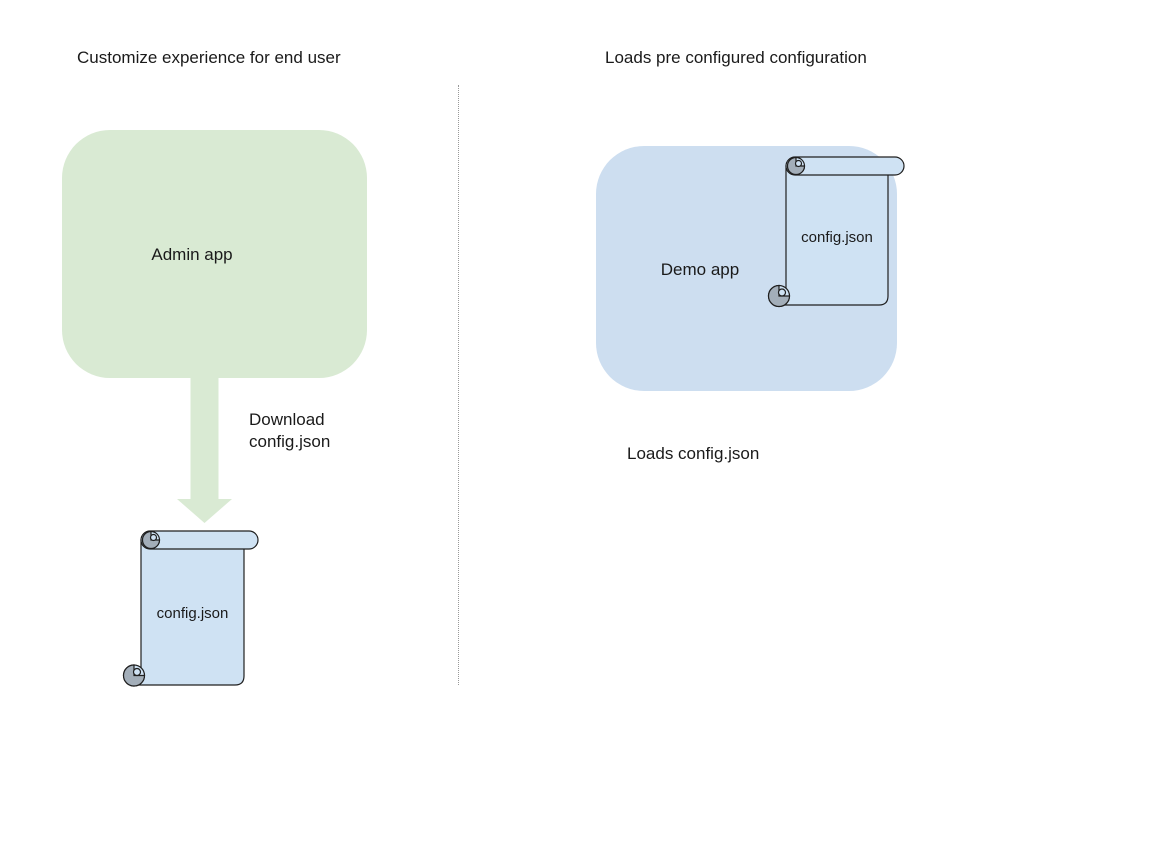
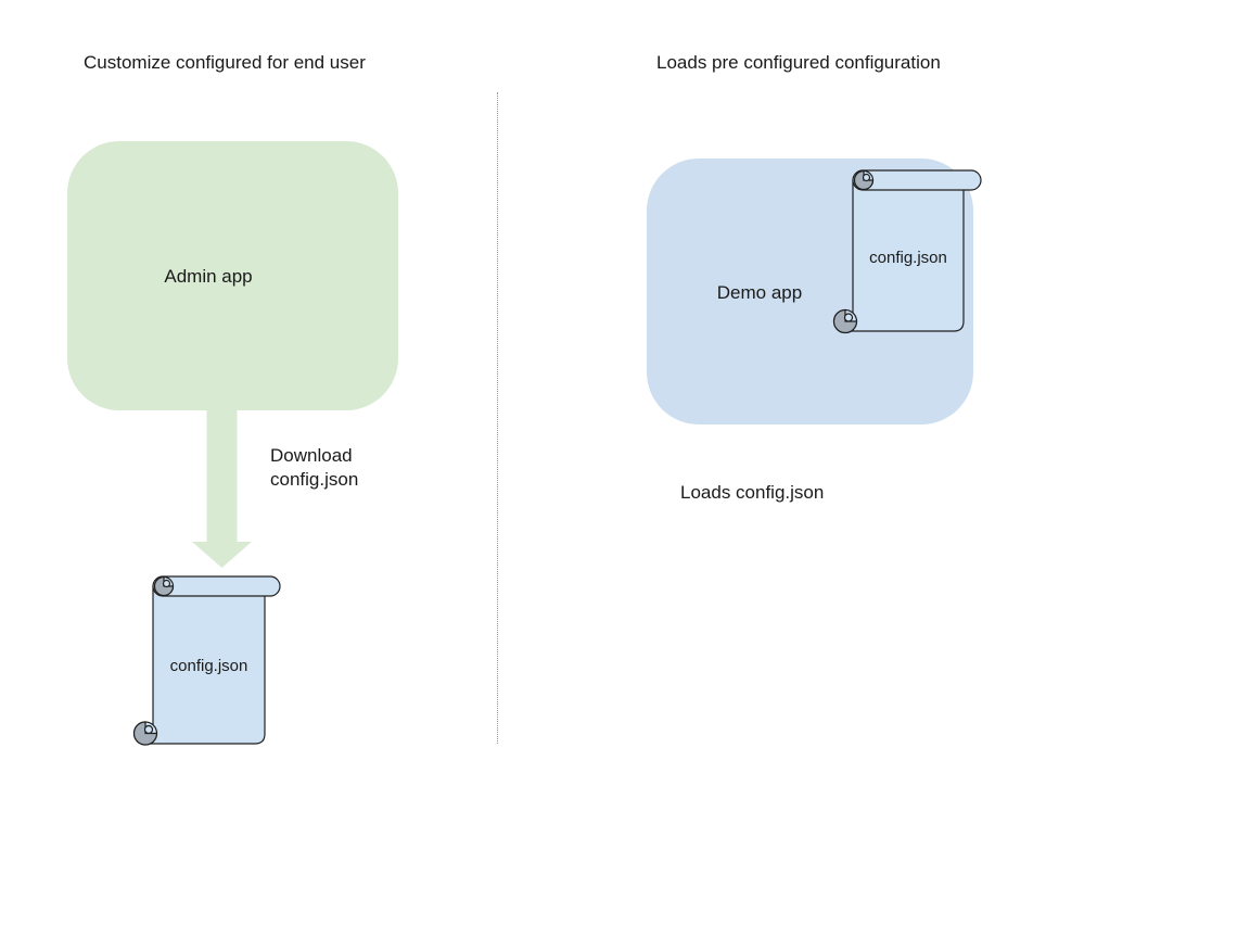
- Customize experience for end user
+ Customize configured for end user
  Loads pre configured configuration
  Admin app
  Demo app
  Download
  config.json
  config.json
  config.json
  Loads config.json
